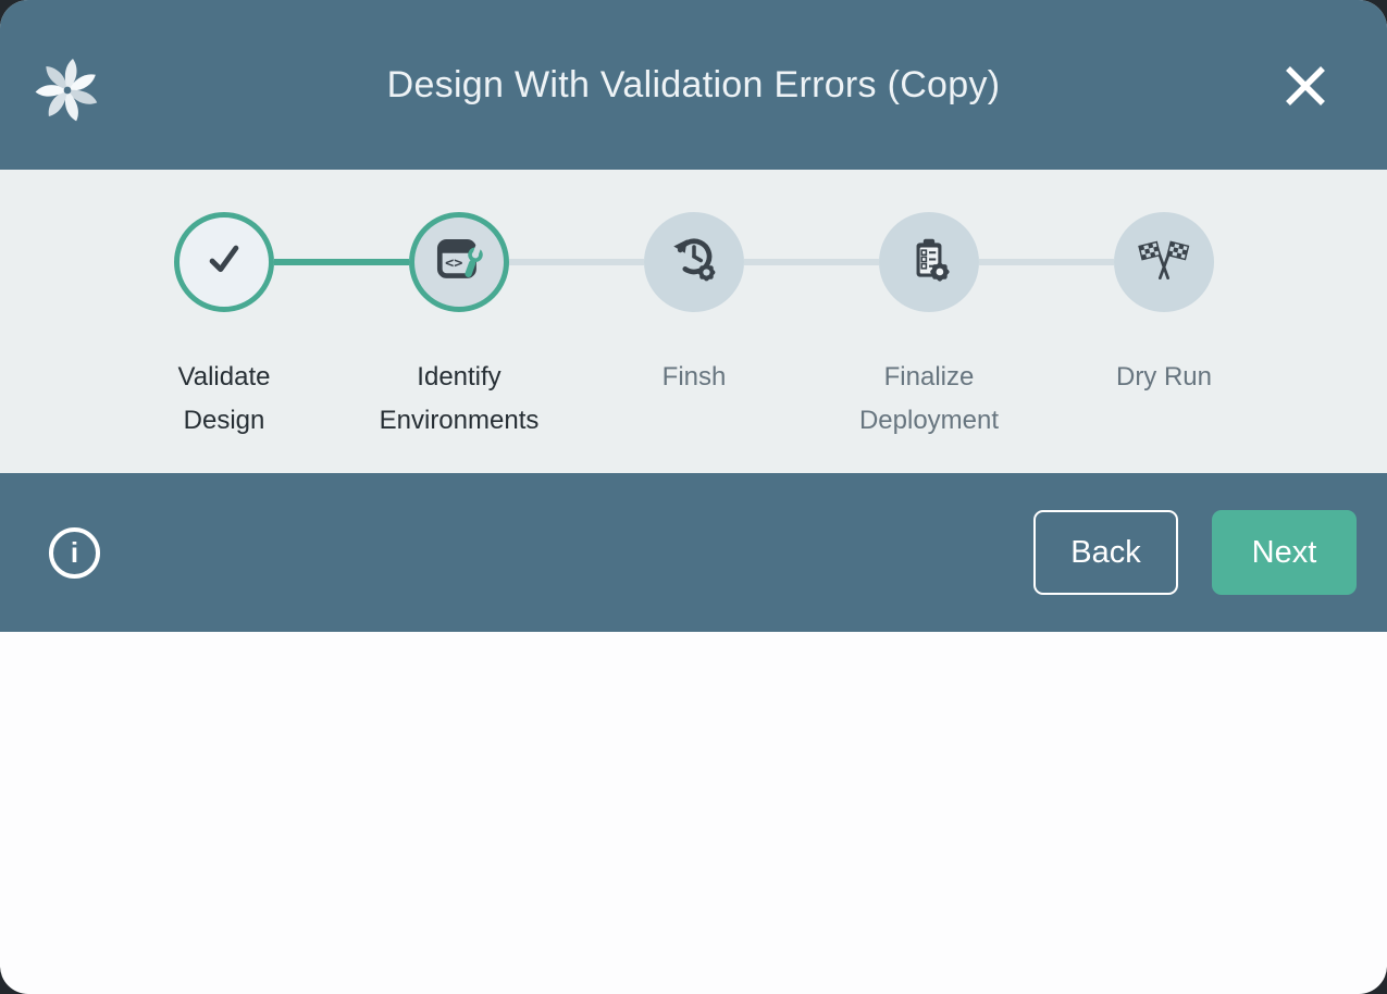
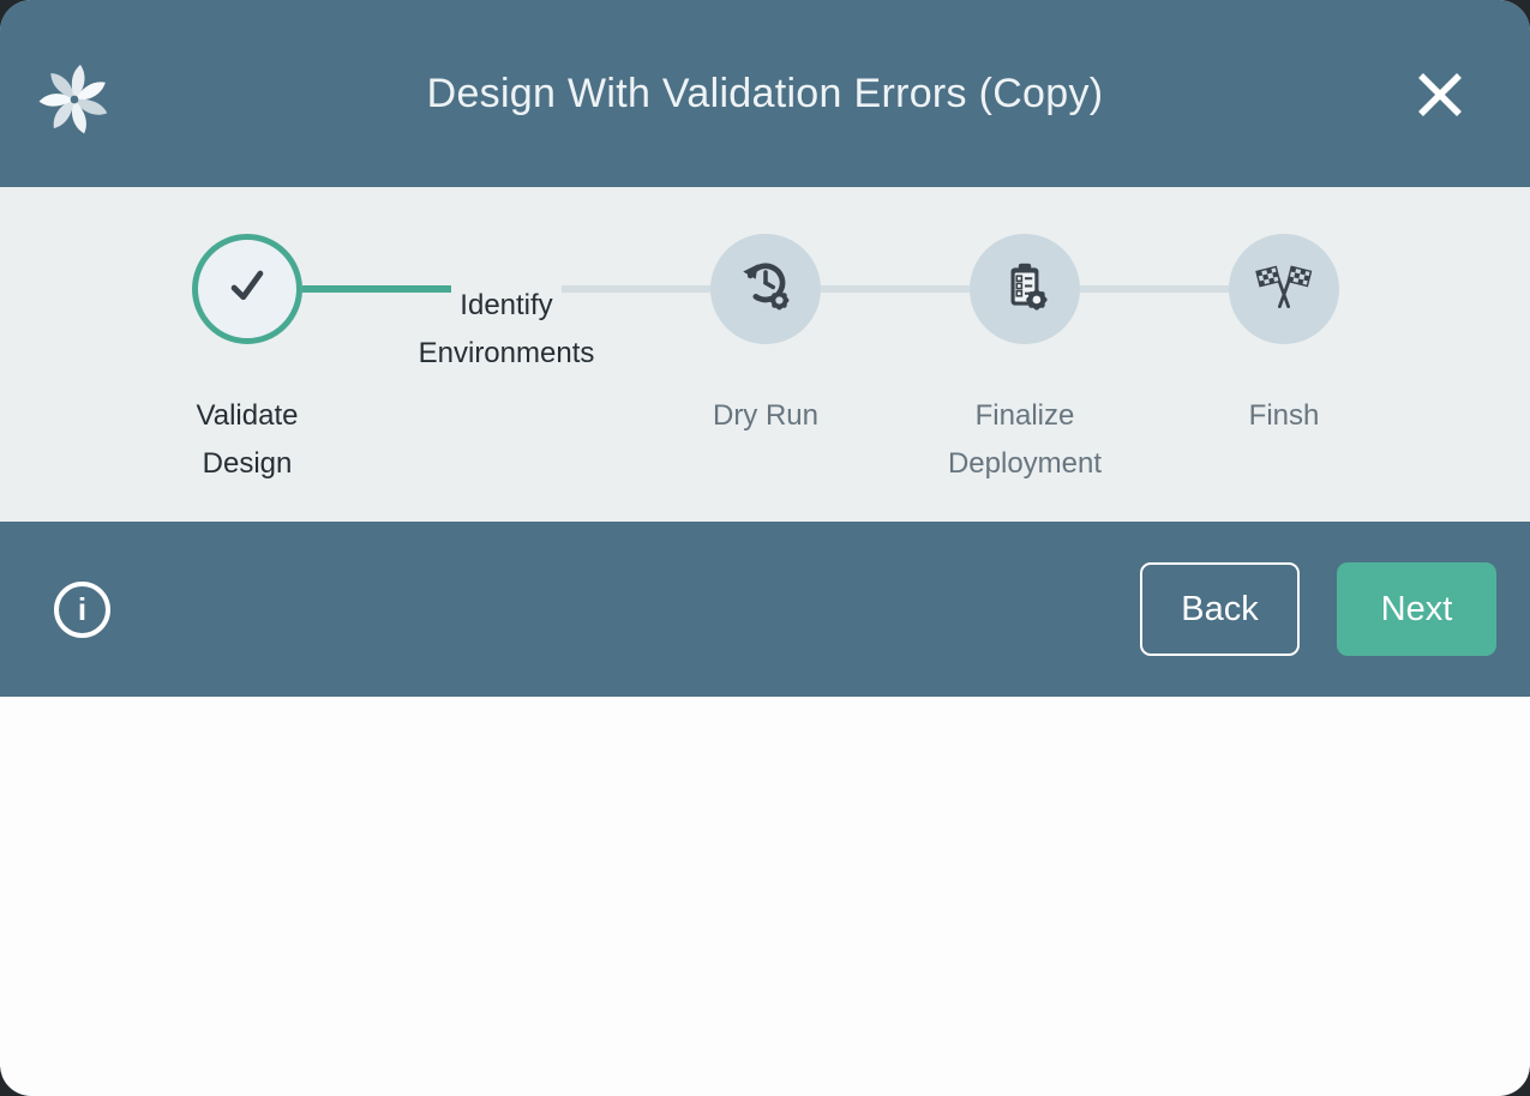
  Design With Validation Errors (Copy)
  Validate Design
- <>
  Identify Environments
- Finsh
+ Dry Run
  Finalize Deployment
- Dry Run
+ Finsh
  i
  Back
  Next
